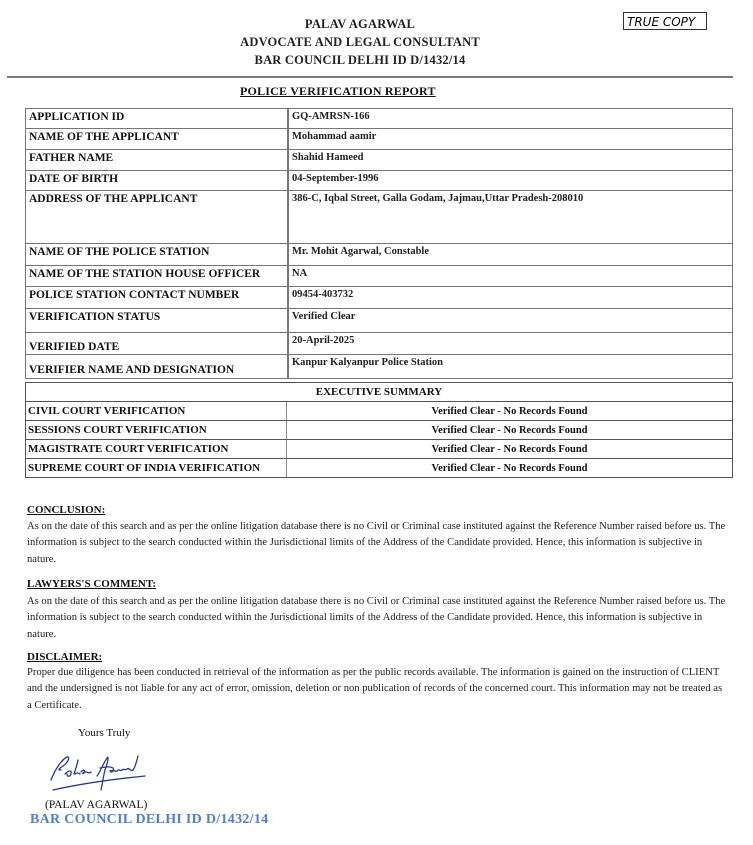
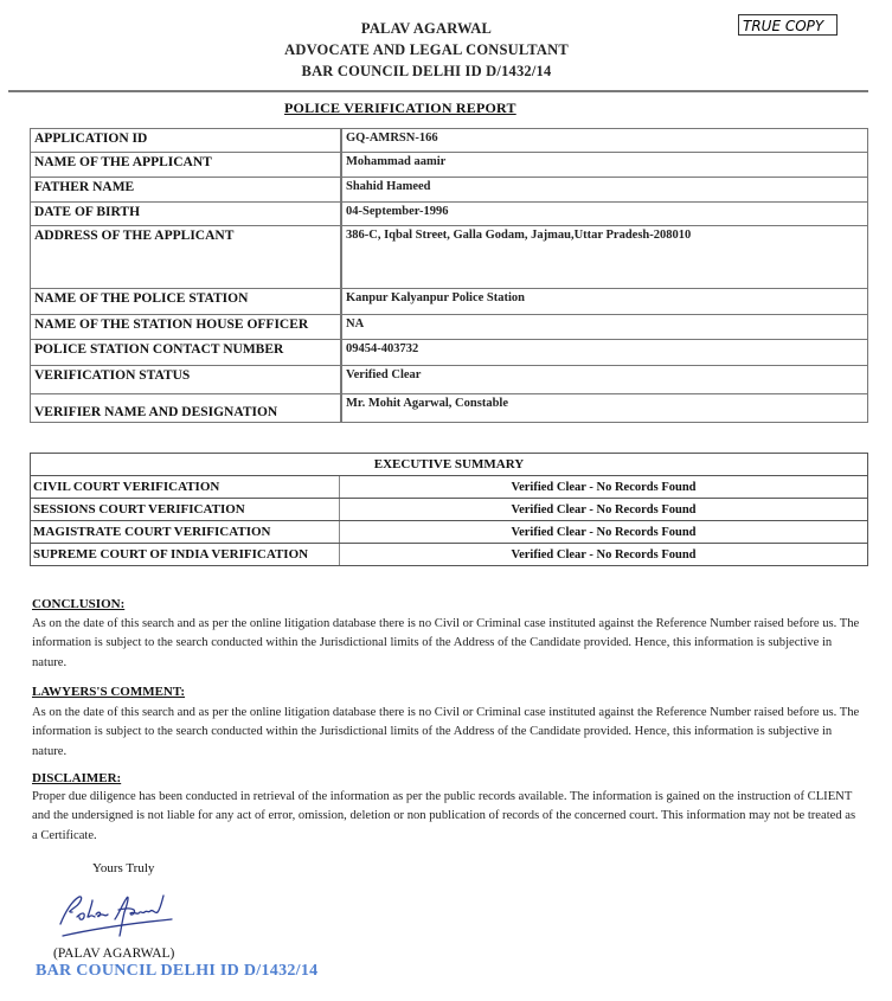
  PALAV AGARWAL
  ADVOCATE AND LEGAL CONSULTANT
  BAR COUNCIL DELHI ID D/1432/14
  TRUE COPY
  POLICE VERIFICATION REPORT
  APPLICATION ID	GQ-AMRSN-166
  NAME OF THE APPLICANT	Mohammad aamir
  FATHER NAME	Shahid Hameed
  DATE OF BIRTH	04-September-1996
  ADDRESS OF THE APPLICANT	386-C, Iqbal Street, Galla Godam, Jajmau,Uttar Pradesh-208010
- NAME OF THE POLICE STATION	Mr. Mohit Agarwal, Constable
+ NAME OF THE POLICE STATION	Kanpur Kalyanpur Police Station
  NAME OF THE STATION HOUSE OFFICER	NA
  POLICE STATION CONTACT NUMBER	09454-403732
  VERIFICATION STATUS	Verified Clear
- VERIFIED DATE	20-April-2025
- VERIFIER NAME AND DESIGNATION	Kanpur Kalyanpur Police Station
+ VERIFIER NAME AND DESIGNATION	Mr. Mohit Agarwal, Constable
  EXECUTIVE SUMMARY
  CIVIL COURT VERIFICATION	Verified Clear - No Records Found
  SESSIONS COURT VERIFICATION	Verified Clear - No Records Found
  MAGISTRATE COURT VERIFICATION	Verified Clear - No Records Found
  SUPREME COURT OF INDIA VERIFICATION	Verified Clear - No Records Found
  CONCLUSION:
  As on the date of this search and as per the online litigation database there is no Civil or Criminal case instituted against the Reference Number raised before us. The information is subject to the search conducted within the Jurisdictional limits of the Address of the Candidate provided. Hence, this information is subjective in nature.
  LAWYERS'S COMMENT:
  As on the date of this search and as per the online litigation database there is no Civil or Criminal case instituted against the Reference Number raised before us. The information is subject to the search conducted within the Jurisdictional limits of the Address of the Candidate provided. Hence, this information is subjective in nature.
  DISCLAIMER:
  Proper due diligence has been conducted in retrieval of the information as per the public records available. The information is gained on the instruction of CLIENT and the undersigned is not liable for any act of error, omission, deletion or non publication of records of the concerned court. This information may not be treated as a Certificate.
  Yours Truly
  (PALAV AGARWAL)
  BAR COUNCIL DELHI ID D/1432/14
